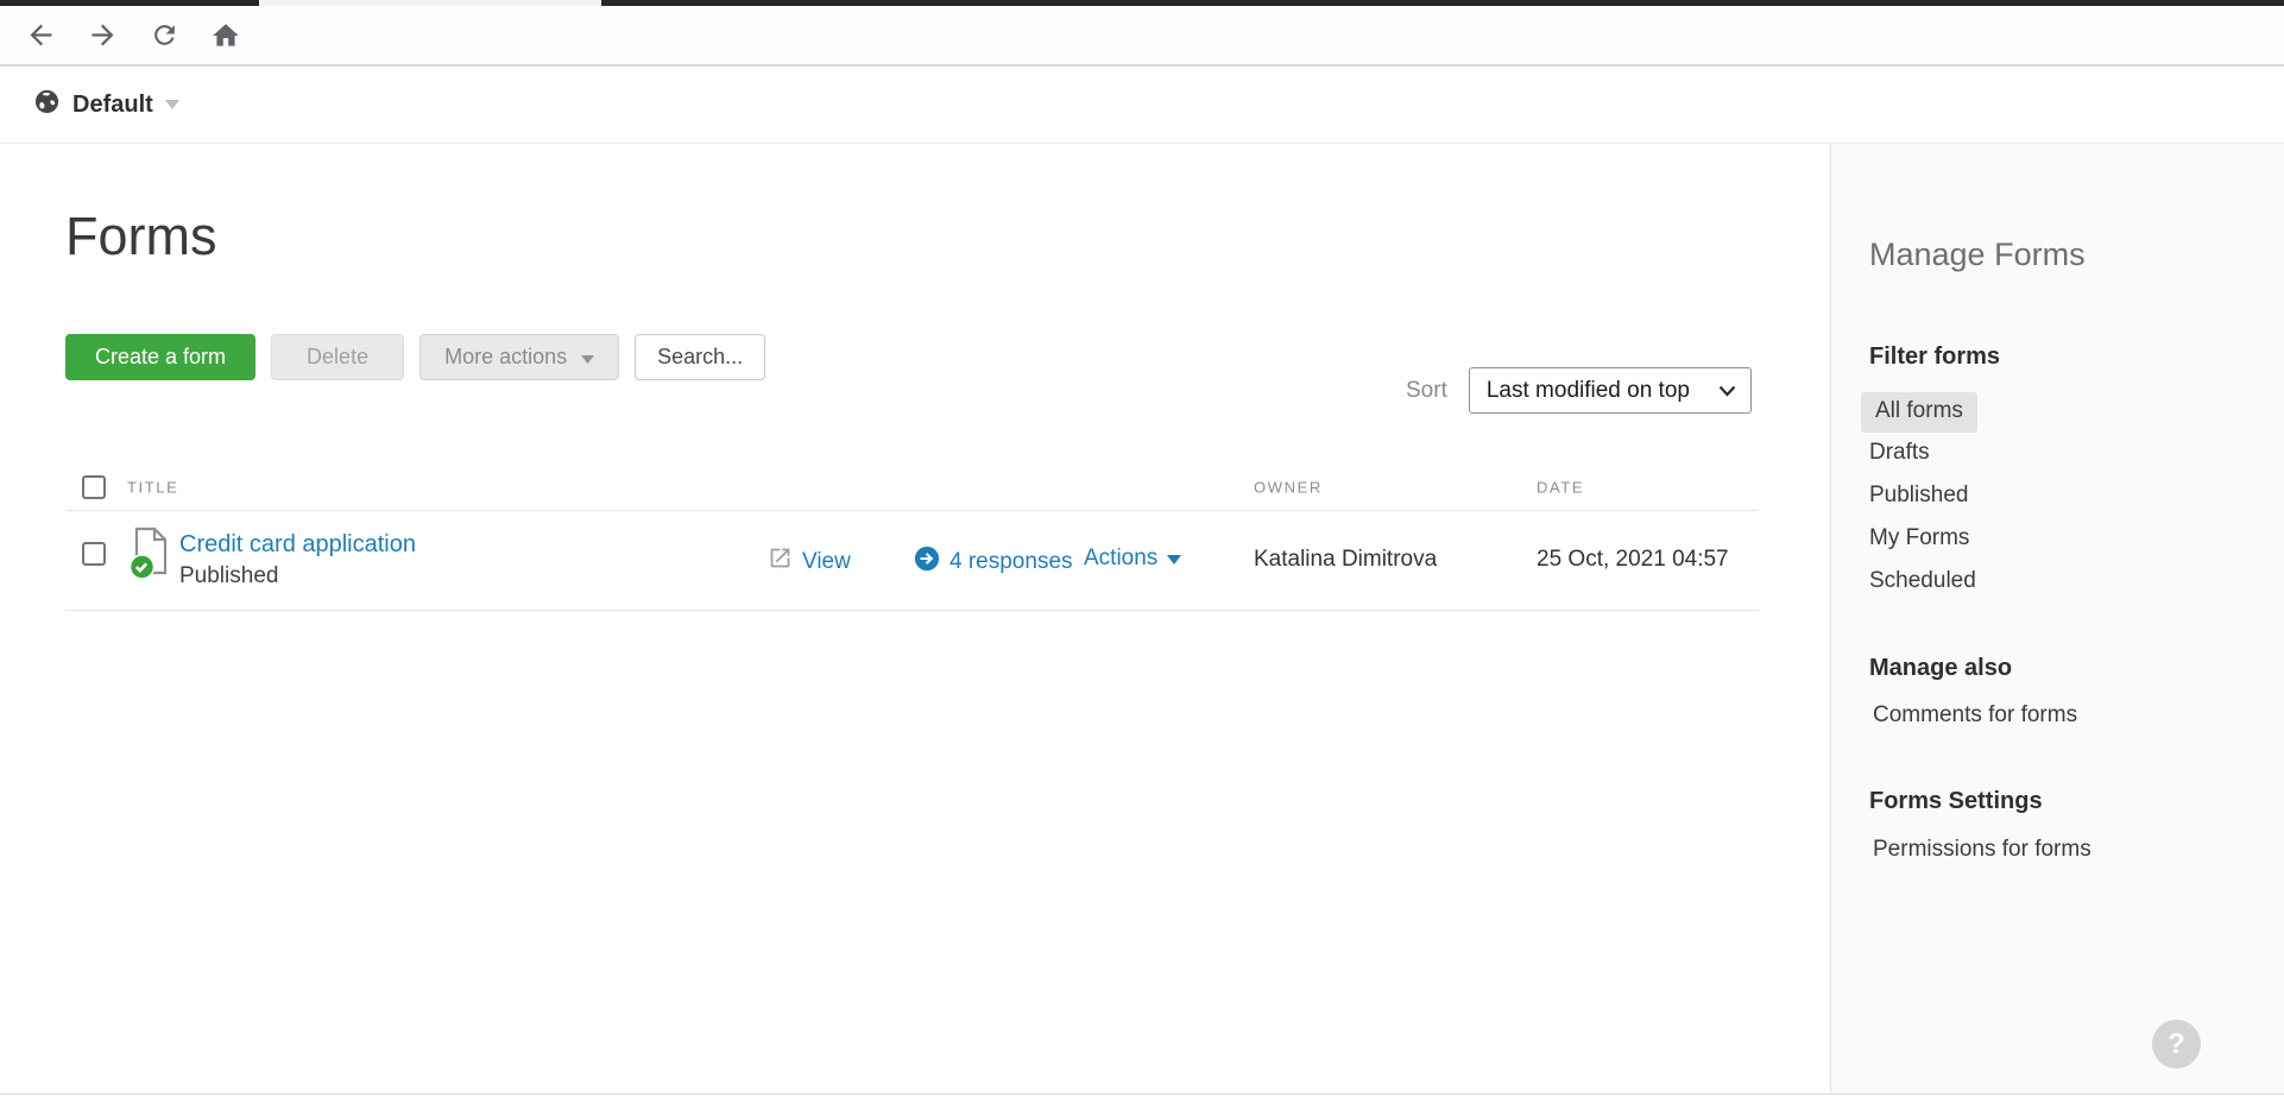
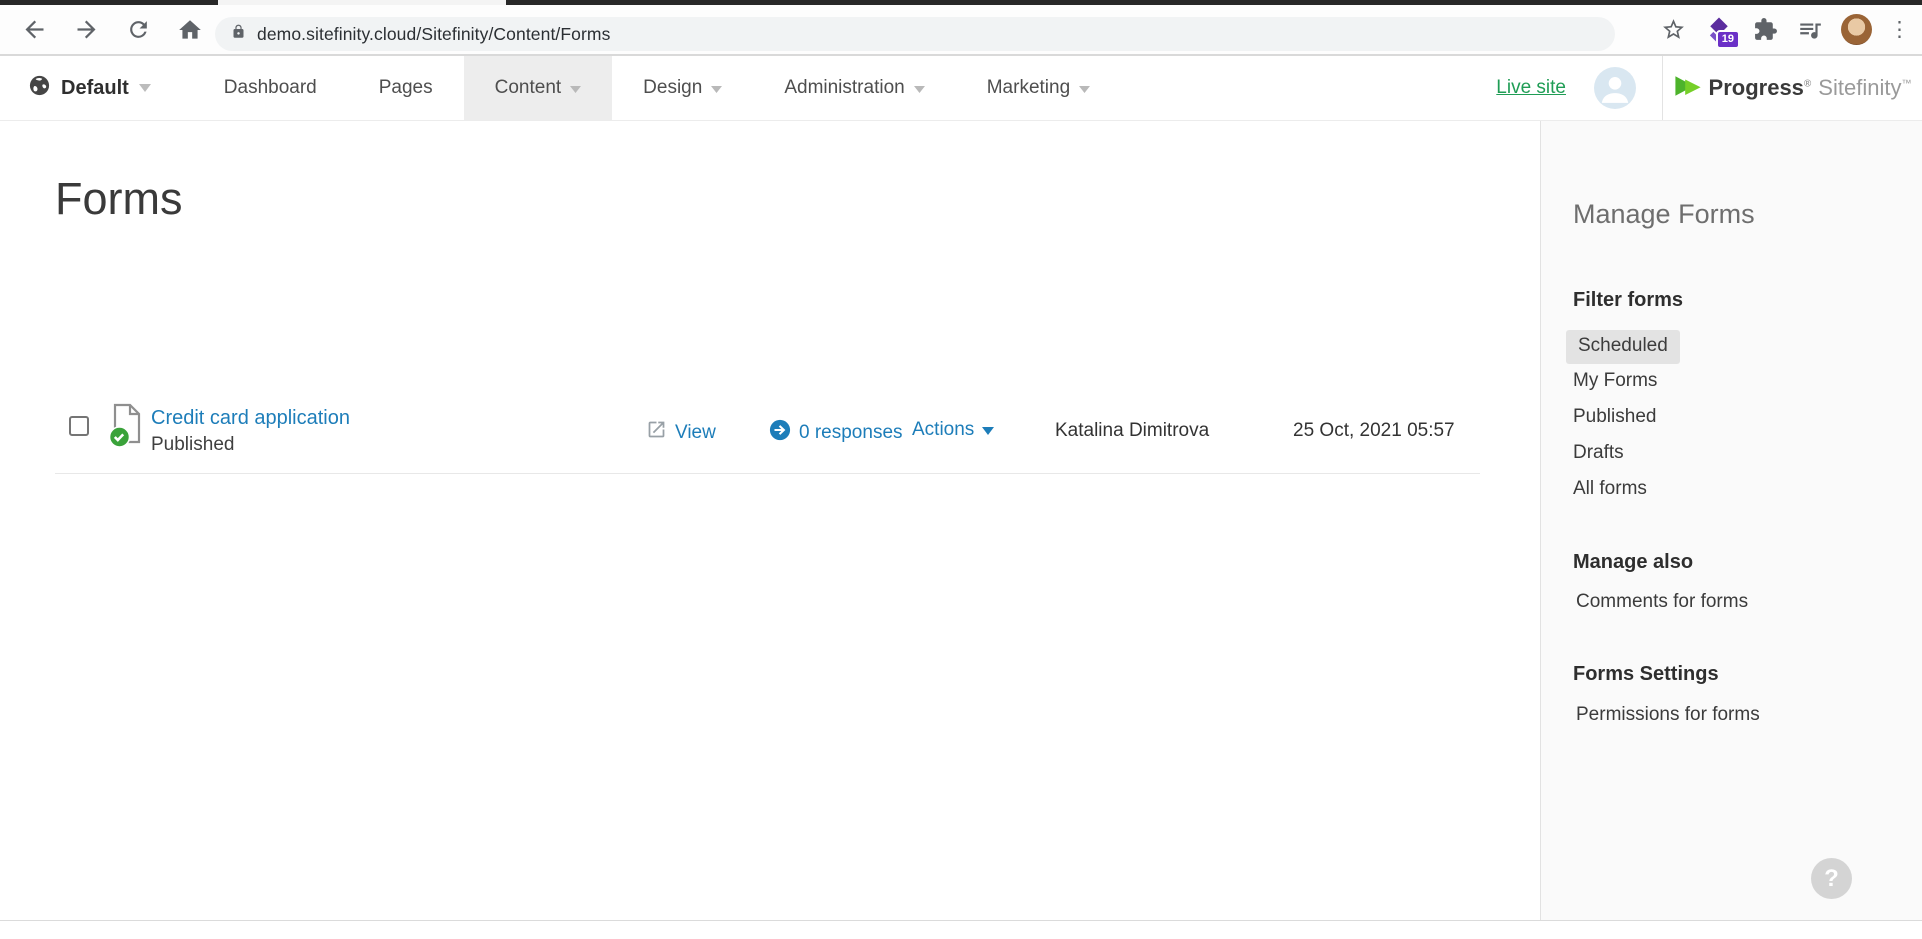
+ demo.sitefinity.cloud/Sitefinity/Content/Forms
+ 19
+ ⋮
  Default
+ Dashboard
+ Pages
+ Content
+ Design
+ Administration
+ Marketing
+ Live site
+ Progress®
+ Sitefinity™
  Forms
- Create a form
- Delete
- More actions
- Search...
- Sort
- Last modified on top
- TITLE
- OWNER
- DATE
  Credit card application
  Published
  View
- 4 responses
+ 0 responses
  Actions
  Katalina Dimitrova
- 25 Oct, 2021 04:57
+ 25 Oct, 2021 05:57
  Manage Forms
  Filter forms
- All forms
+ Scheduled
- Drafts
+ My Forms
  Published
- My Forms
+ Drafts
- Scheduled
+ All forms
  Manage also
  Comments for forms
  Forms Settings
  Permissions for forms
  ?
